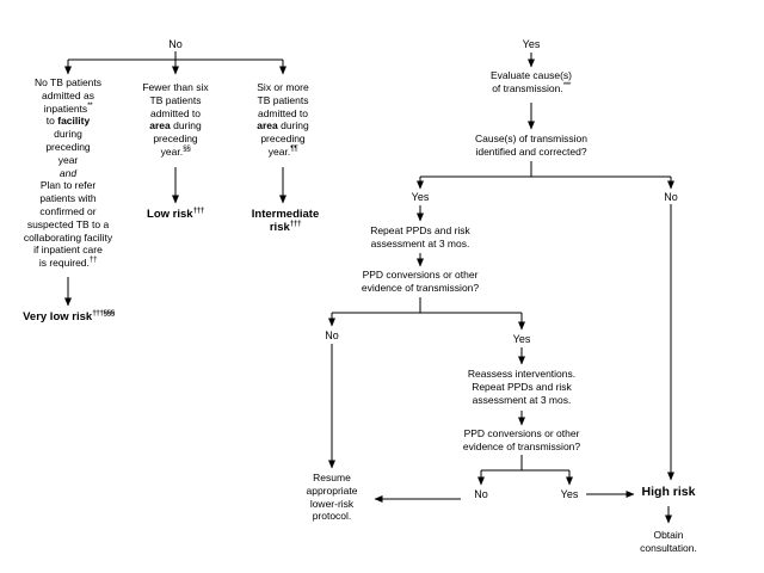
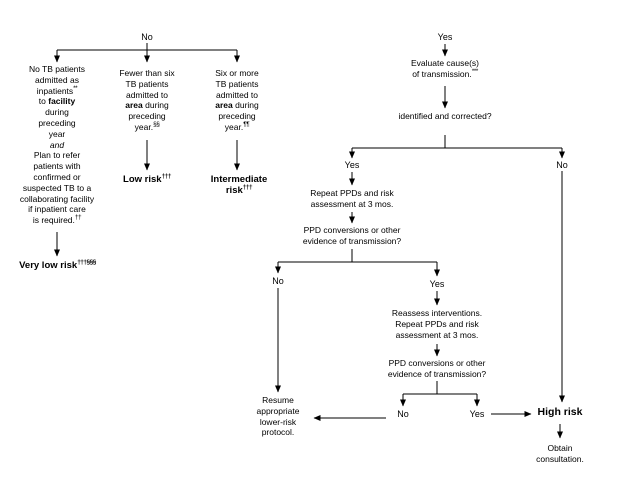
  No
  Yes
  Yes
  No
  No
  Yes
  No
  Yes
  No TB patients
  admitted as
  inpatients
  to facility
  during
  preceding
  year
  and
  Plan to refer
  patients with
  confirmed or
  suspected TB to a
  collaborating facility
  if inpatient care
  is required.
  Fewer than six
  TB patients
  admitted to
  area during
  preceding
  year.
  Low risk
  Six or more
  TB patients
  admitted to
  area during
  preceding
  year.
  Intermediate
  Evaluate cause(s)
  of transmission.
- Cause(s) of transmission
  identified and corrected?
  Repeat PPDs and risk
  assessment at 3 mos.
  PPD conversions or other
  evidence of transmission?
  Reassess interventions.
  Repeat PPDs and risk
  assessment at 3 mos.
  PPD conversions or other
  evidence of transmission?
  Resume
  appropriate
  lower-risk
  protocol.
  High risk
  Obtain
  consultation.
